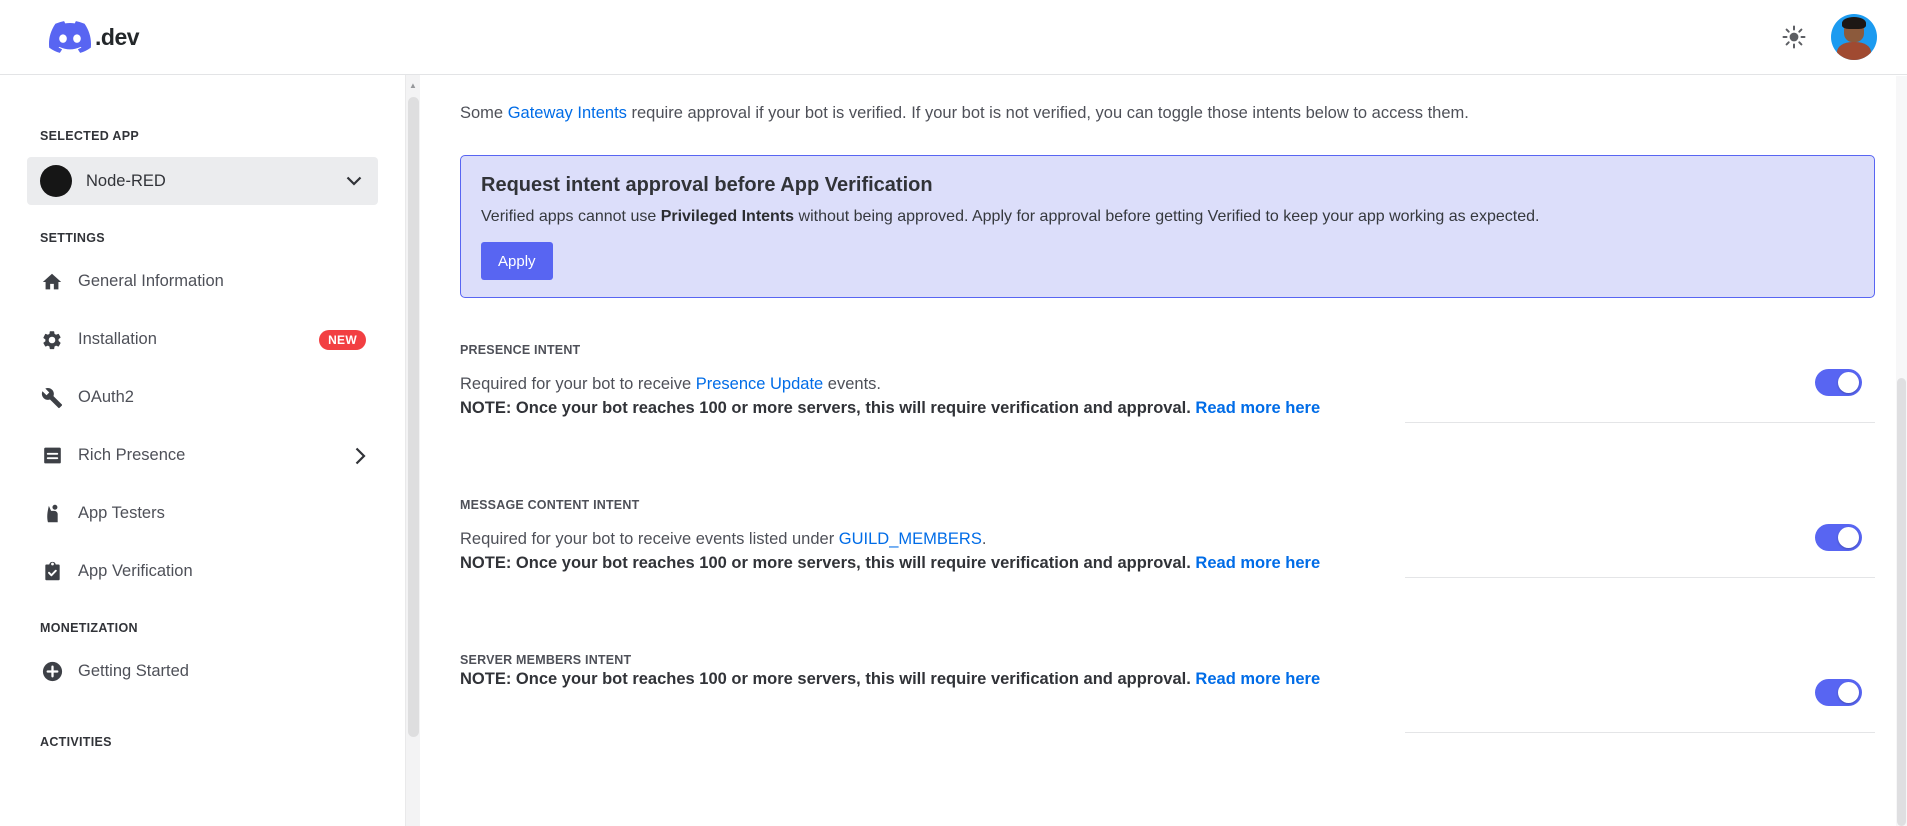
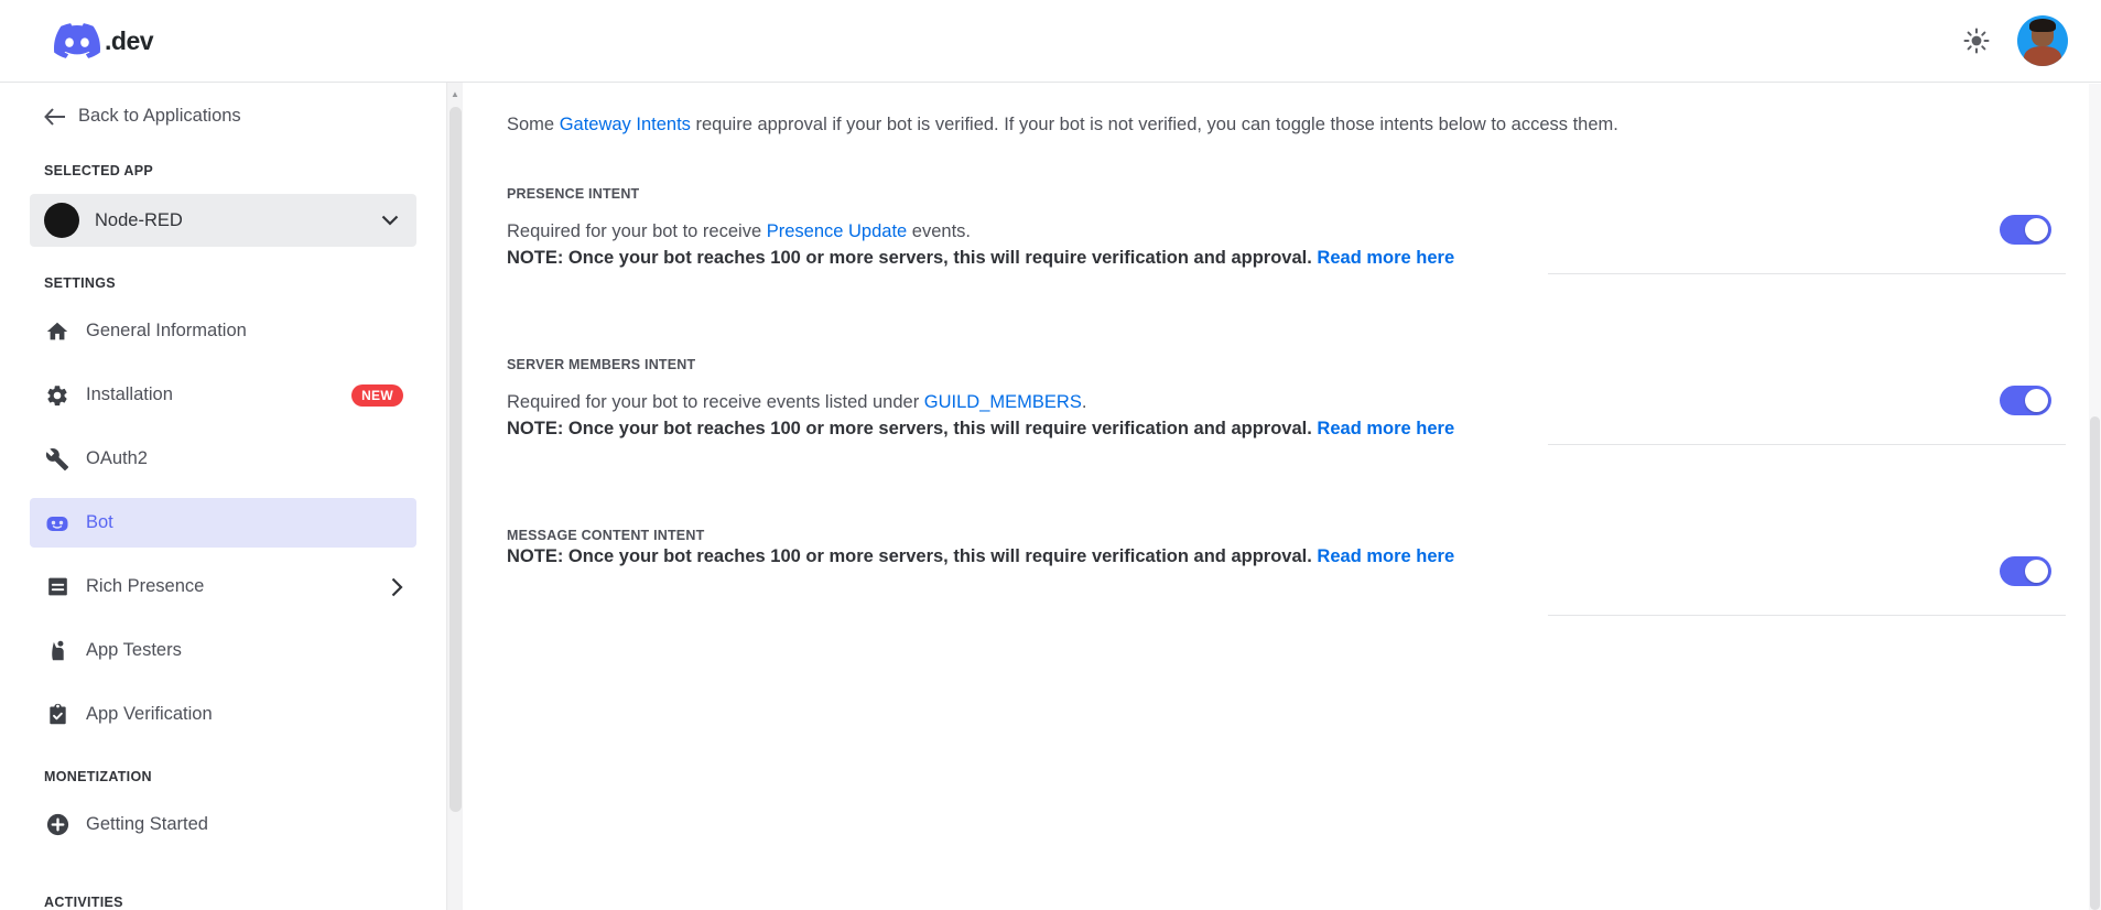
  .dev
+ Back to Applications
  SELECTED APP
  Node-RED
  SETTINGS
  General Information
  Installation
  NEW
  OAuth2
+ Bot
  Rich Presence
  App Testers
  App Verification
  MONETIZATION
  Getting Started
  ACTIVITIES
  ▲
  Some Gateway Intents require approval if your bot is verified. If your bot is not verified, you can toggle those intents below to access them.
- Request intent approval before App Verification
- Verified apps cannot use Privileged Intents without being approved. Apply for approval before getting Verified to keep your app working as expected.
- Apply
  PRESENCE INTENT
  Required for your bot to receive Presence Update events.
  NOTE: Once your bot reaches 100 or more servers, this will require verification and approval. Read more here
- MESSAGE CONTENT INTENT
+ SERVER MEMBERS INTENT
  Required for your bot to receive events listed under GUILD_MEMBERS.
  NOTE: Once your bot reaches 100 or more servers, this will require verification and approval. Read more here
- SERVER MEMBERS INTENT
+ MESSAGE CONTENT INTENT
  NOTE: Once your bot reaches 100 or more servers, this will require verification and approval. Read more here
